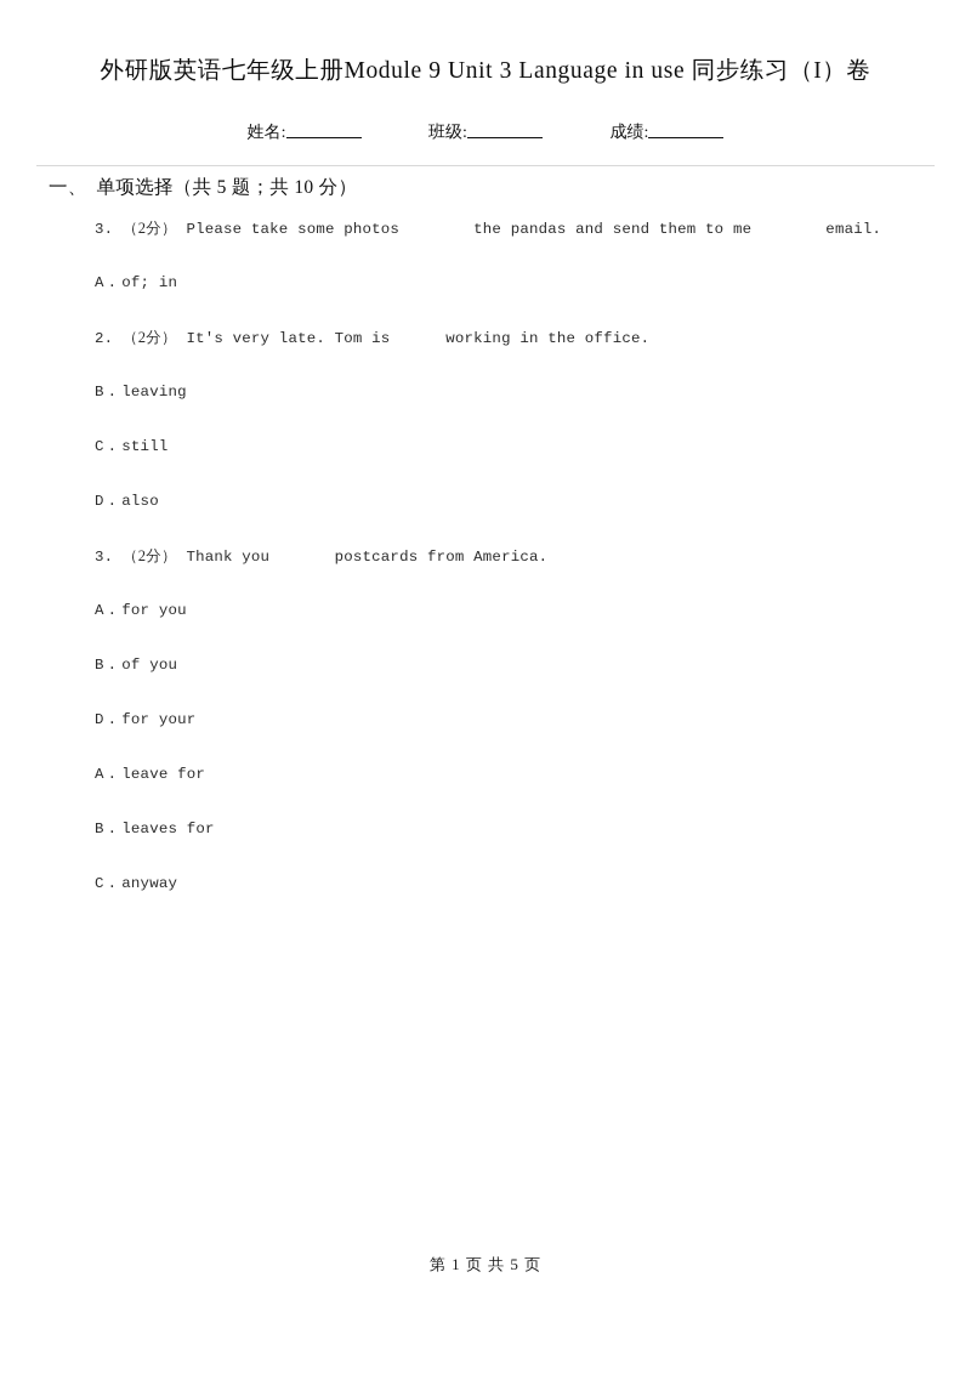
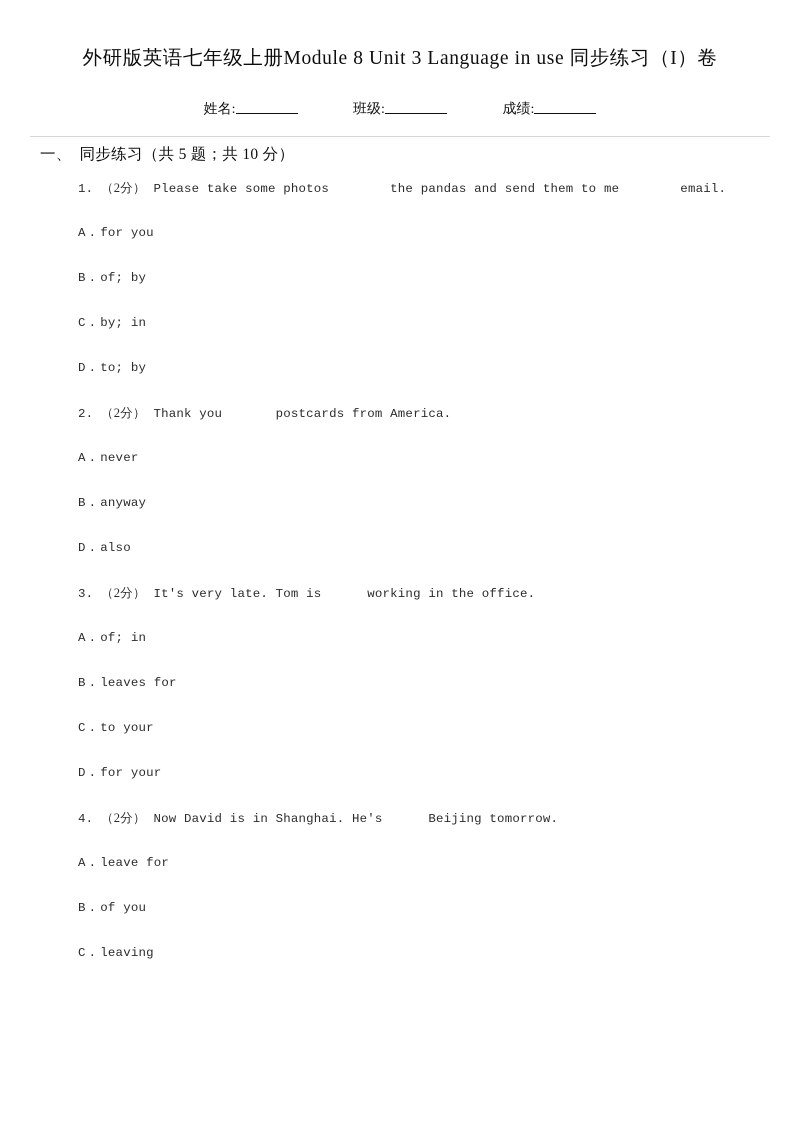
- 外研版英语七年级上册Module 9 Unit 3 Language in use 同步练习（I）卷
+ 外研版英语七年级上册Module 8 Unit 3 Language in use 同步练习（I）卷
  姓名: 班级: 成绩:
- 一、 单项选择（共 5 题；共 10 分）
+ 一、 同步练习（共 5 题；共 10 分）
- 3. （2分） Please take some photos the pandas and send them to me email.
+ 1. （2分） Please take some photos the pandas and send them to me email.
- A . of; in
+ A . for you
+ B . of; by
+ C . by; in
+ D . to; by
- 2. （2分） It's very late. Tom is working in the office.
+ 2. （2分） Thank you postcards from America.
+ A . never
- B . leaving
+ B . anyway
- C . still
  D . also
- 3. （2分） Thank you postcards from America.
+ 3. （2分） It's very late. Tom is working in the office.
- A . for you
+ A . of; in
- B . of you
+ B . leaves for
+ C . to your
  D . for your
+ 4. （2分） Now David is in Shanghai. He's Beijing tomorrow.
  A . leave for
- B . leaves for
+ B . of you
- C . anyway
+ C . leaving
- 第 1 页 共 5 页
